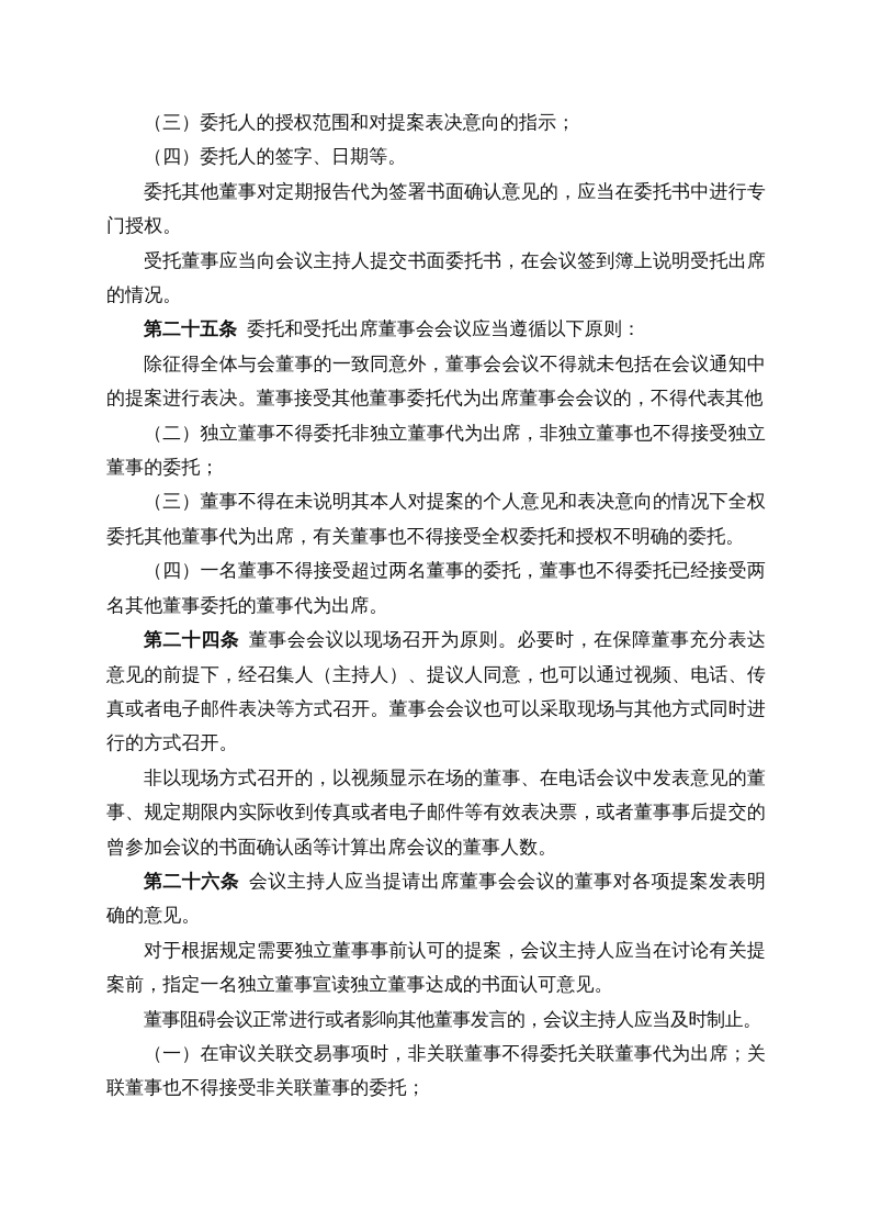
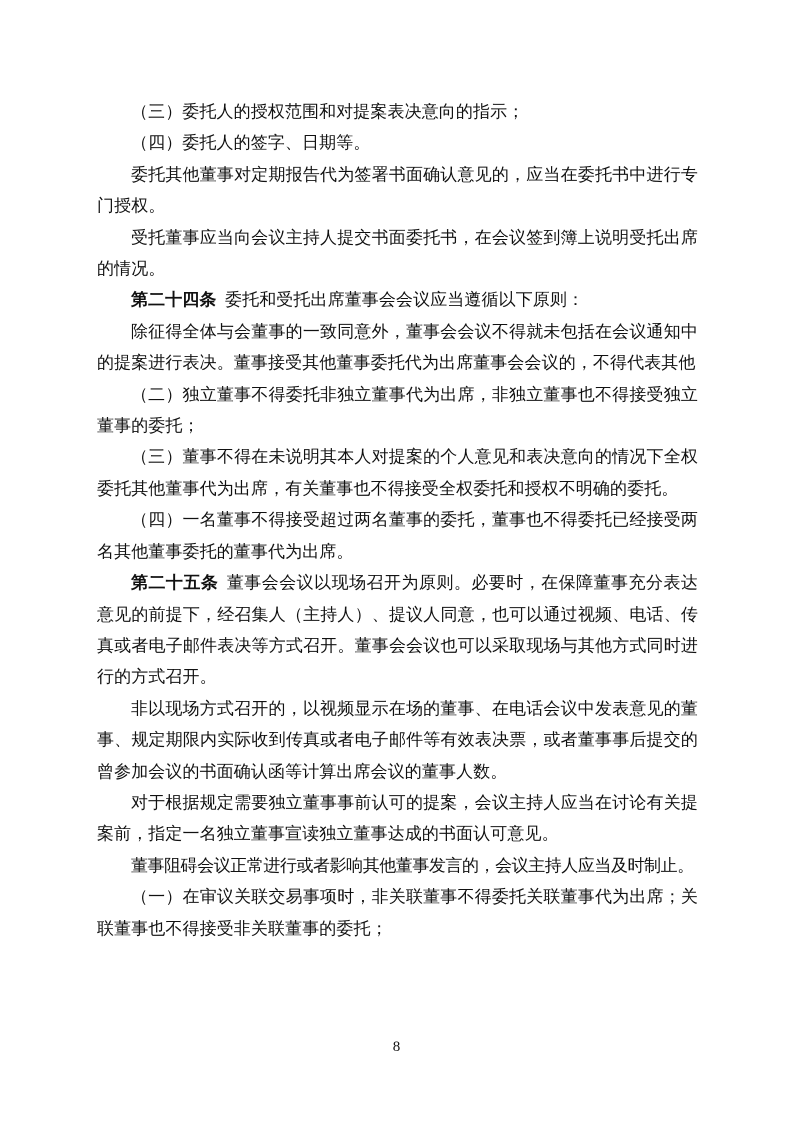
  （三）委托人的授权范围和对提案表决意向的指示；
  （四）委托人的签字、日期等。
  委托其他董事对定期报告代为签署书面确认意见的，应当在委托书中进行专门授权。
  受托董事应当向会议主持人提交书面委托书，在会议签到簿上说明受托出席的情况。
- 第二十五条 委托和受托出席董事会会议应当遵循以下原则：
+ 第二十四条 委托和受托出席董事会会议应当遵循以下原则：
  除征得全体与会董事的一致同意外，董事会会议不得就未包括在会议通知中的提案进行表决。董事接受其他董事委托代为出席董事会会议的，不得代表其他
  （二）独立董事不得委托非独立董事代为出席，非独立董事也不得接受独立董事的委托；
  （三）董事不得在未说明其本人对提案的个人意见和表决意向的情况下全权委托其他董事代为出席，有关董事也不得接受全权委托和授权不明确的委托。
  （四）一名董事不得接受超过两名董事的委托，董事也不得委托已经接受两名其他董事委托的董事代为出席。
- 第二十四条 董事会会议以现场召开为原则。必要时，在保障董事充分表达意见的前提下，经召集人（主持人）、提议人同意，也可以通过视频、电话、传真或者电子邮件表决等方式召开。董事会会议也可以采取现场与其他方式同时进行的方式召开。
+ 第二十五条 董事会会议以现场召开为原则。必要时，在保障董事充分表达意见的前提下，经召集人（主持人）、提议人同意，也可以通过视频、电话、传真或者电子邮件表决等方式召开。董事会会议也可以采取现场与其他方式同时进行的方式召开。
  非以现场方式召开的，以视频显示在场的董事、在电话会议中发表意见的董事、规定期限内实际收到传真或者电子邮件等有效表决票，或者董事事后提交的曾参加会议的书面确认函等计算出席会议的董事人数。
- 第二十六条 会议主持人应当提请出席董事会会议的董事对各项提案发表明确的意见。
  对于根据规定需要独立董事事前认可的提案，会议主持人应当在讨论有关提案前，指定一名独立董事宣读独立董事达成的书面认可意见。
  董事阻碍会议正常进行或者影响其他董事发言的，会议主持人应当及时制止。
  （一）在审议关联交易事项时，非关联董事不得委托关联董事代为出席；关联董事也不得接受非关联董事的委托；
+ 8
